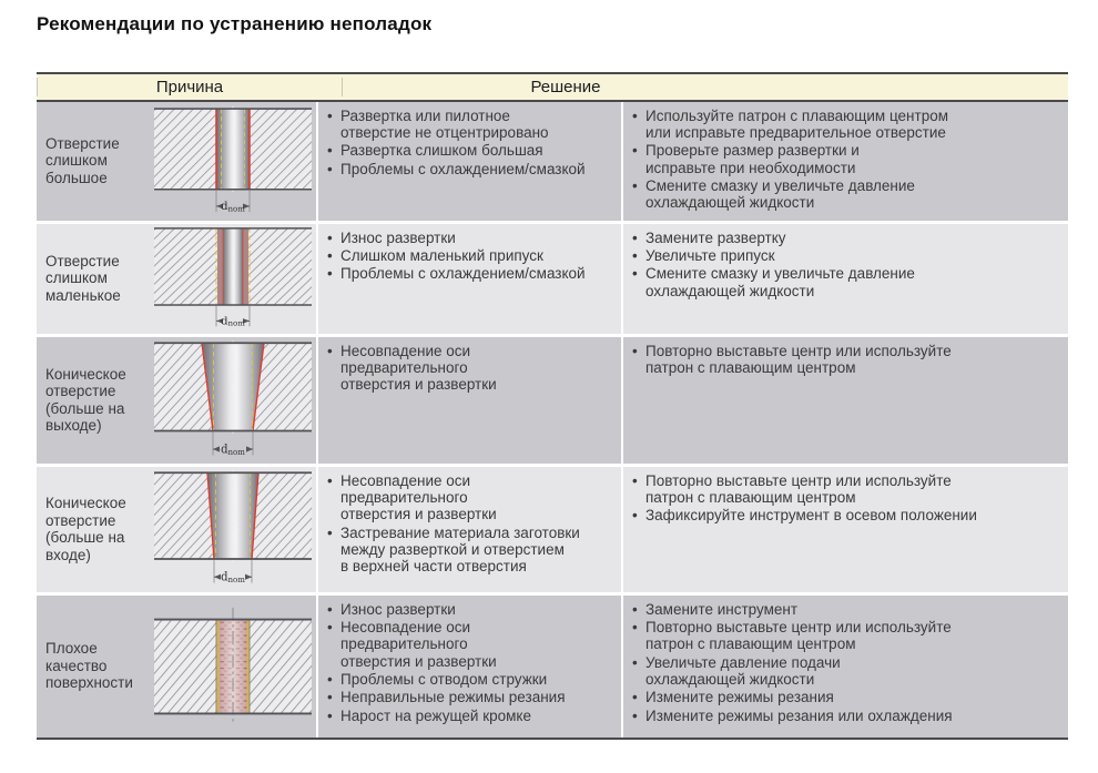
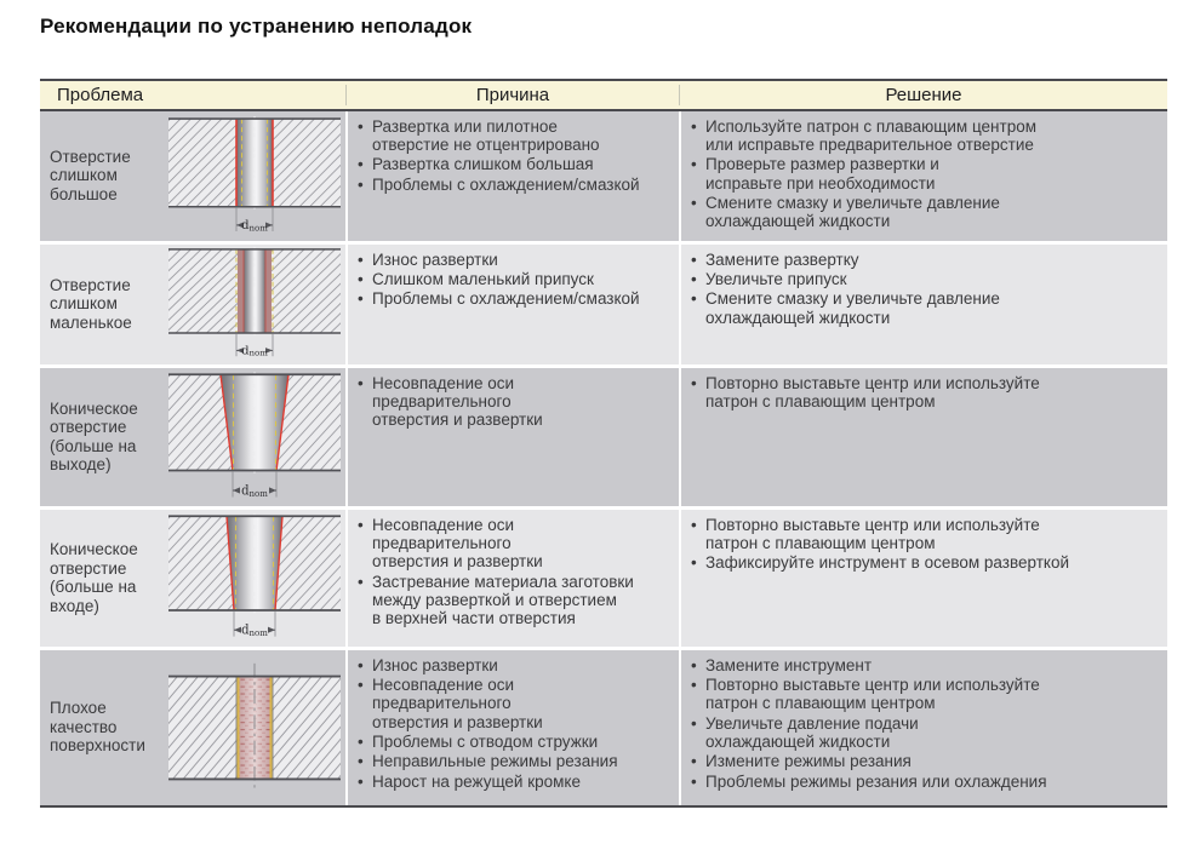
  Рекомендации по устранению неполадок
+ Проблема
  Причина
  Решение
  Отверстие
  слишком
  большое
  dnom
  Развертка или пилотное
  отверстие не отцентрировано
  Развертка слишком большая
  Проблемы с охлаждением/смазкой
  Используйте патрон с плавающим центром
  или исправьте предварительное отверстие
  Проверьте размер развертки и
  исправьте при необходимости
  Смените смазку и увеличьте давление
  охлаждающей жидкости
  Отверстие
  слишком
  маленькое
  Износ развертки
  Слишком маленький припуск
  Проблемы с охлаждением/смазкой
  Замените развертку
  Увеличьте припуск
  Смените смазку и увеличьте давление
  охлаждающей жидкости
  Коническое
  отверстие
  (больше на
  выходе)
  dnom
  Несовпадение оси
  предварительного
  отверстия и развертки
  Повторно выставьте центр или используйте
  патрон с плавающим центром
  Коническое
  отверстие
  (больше на
  входе)
  dnom
  Несовпадение оси
  предварительного
  отверстия и развертки
  Застревание материала заготовки
  между разверткой и отверстием
  в верхней части отверстия
  Повторно выставьте центр или используйте
  патрон с плавающим центром
- Зафиксируйте инструмент в осевом положении
+ Зафиксируйте инструмент в осевом разверткой
  Плохое
  качество
  поверхности
  Износ развертки
  Несовпадение оси
  предварительного
  отверстия и развертки
  Проблемы с отводом стружки
  Неправильные режимы резания
  Нарост на режущей кромке
  Замените инструмент
  Повторно выставьте центр или используйте
  патрон с плавающим центром
  Увеличьте давление подачи
  охлаждающей жидкости
  Измените режимы резания
- Измените режимы резания или охлаждения
+ Проблемы режимы резания или охлаждения
